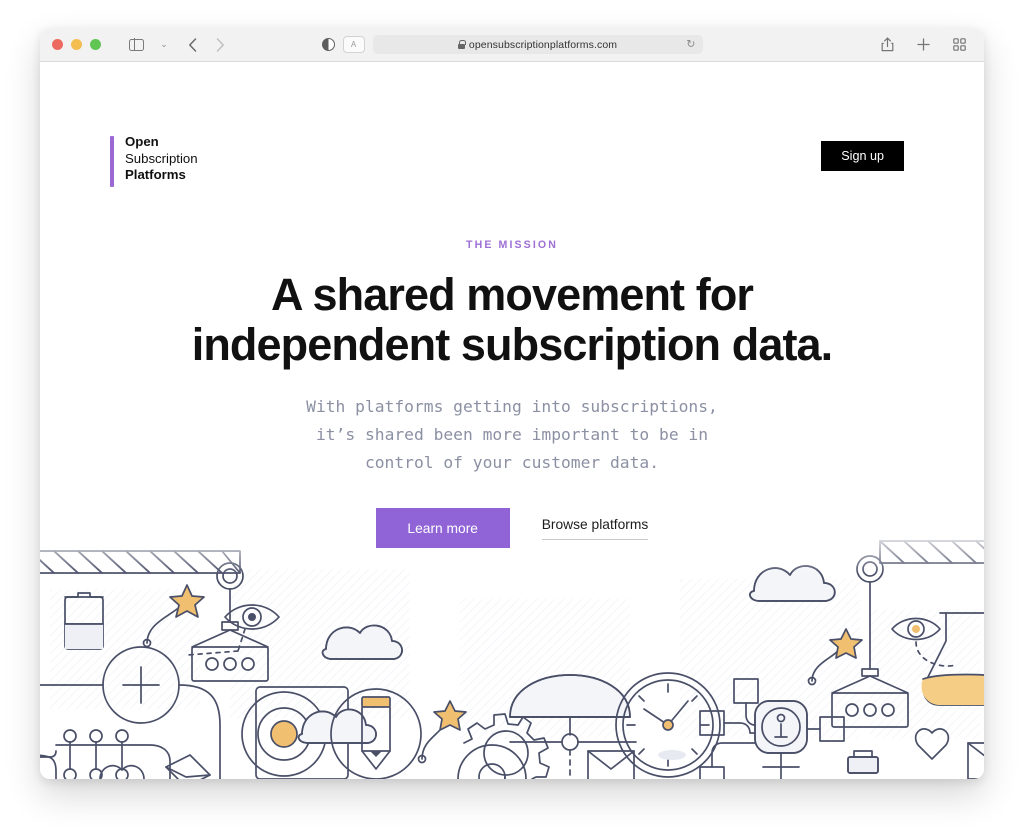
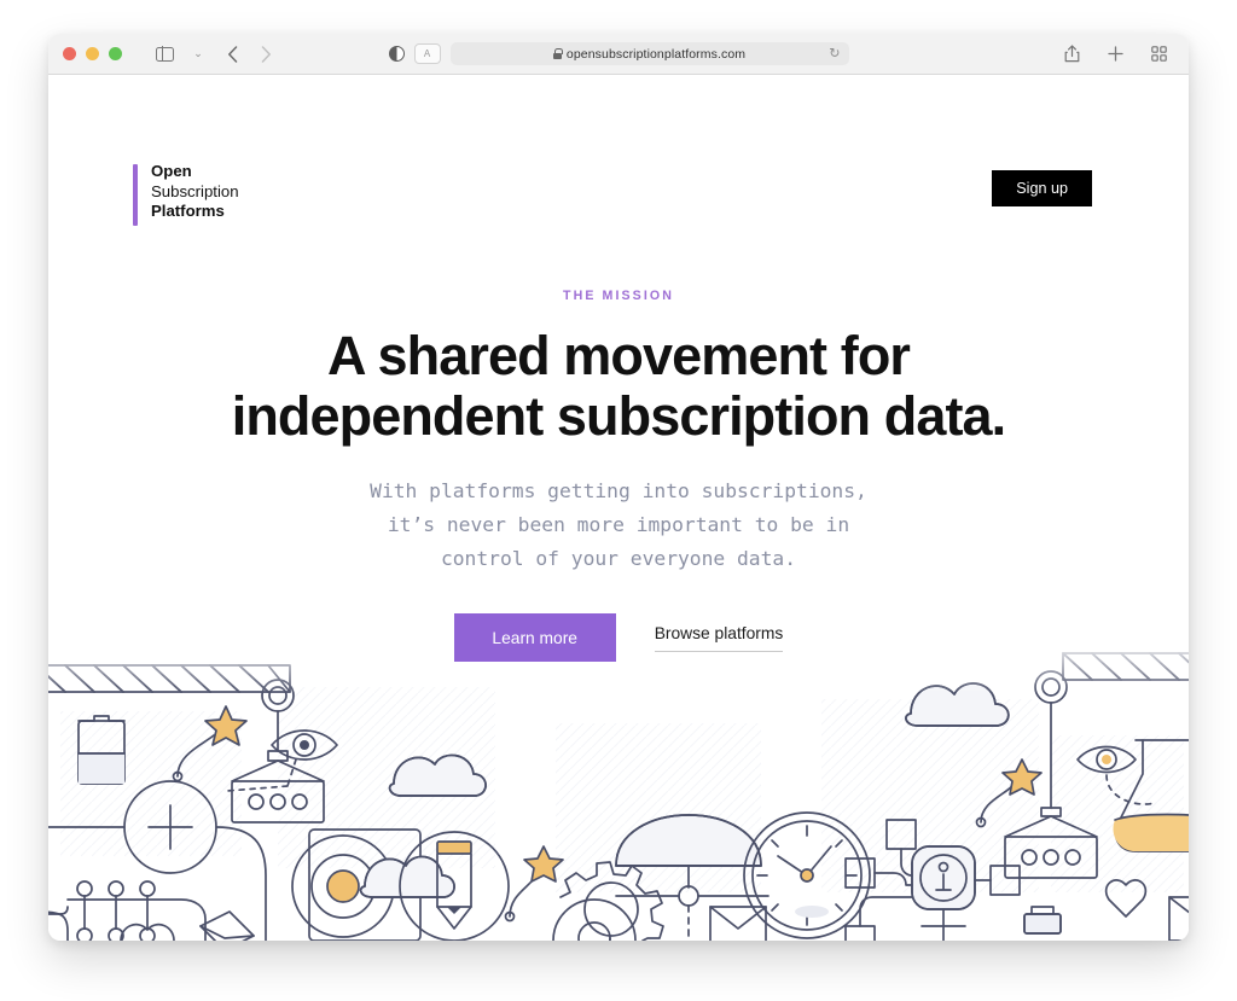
  ⌄
  A
  opensubscriptionplatforms.com
  ↻
  Open
  Subscription
  Platforms
  Sign up
  THE MISSION
  A shared movement for
  independent subscription data.
  With platforms getting into subscriptions,
- it’s shared been more important to be in
+ it’s never been more important to be in
- control of your customer data.
+ control of your everyone data.
  Learn more
  Browse platforms
